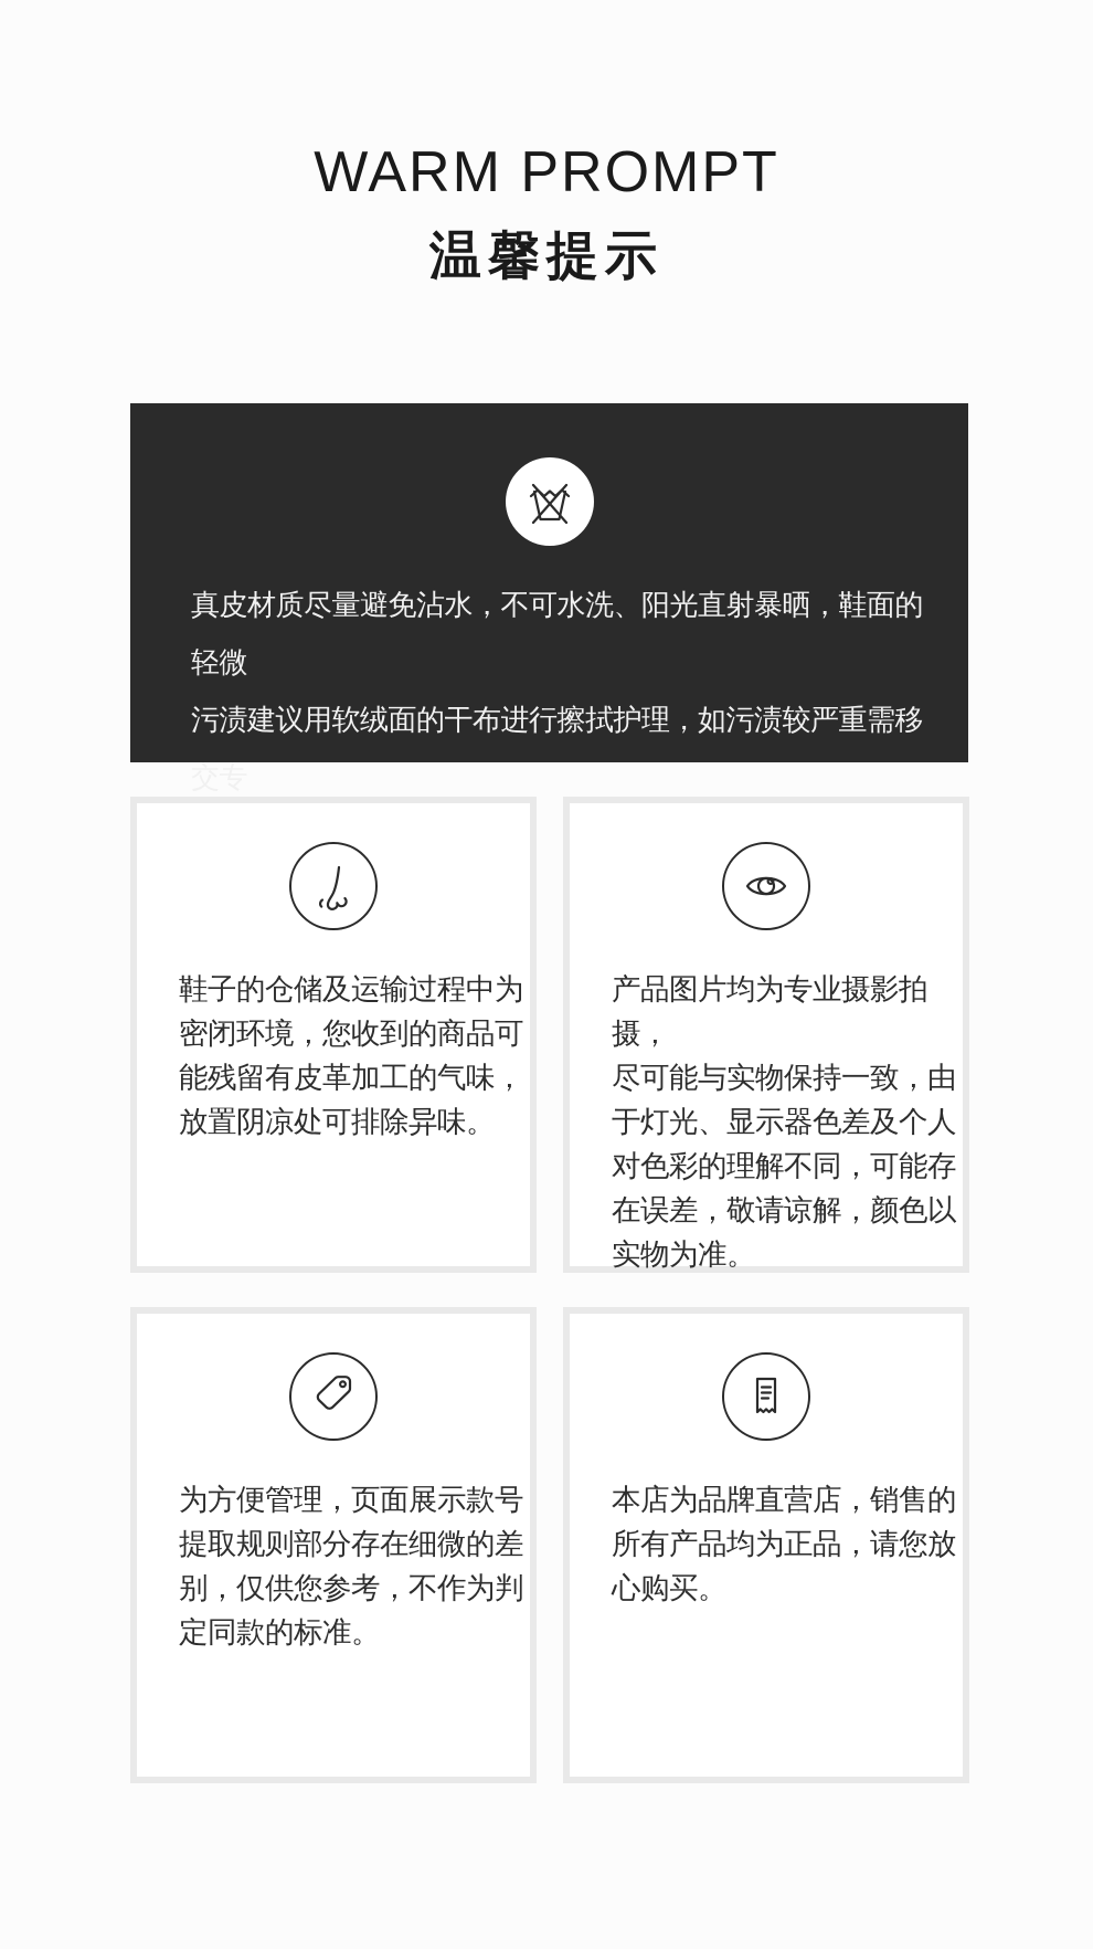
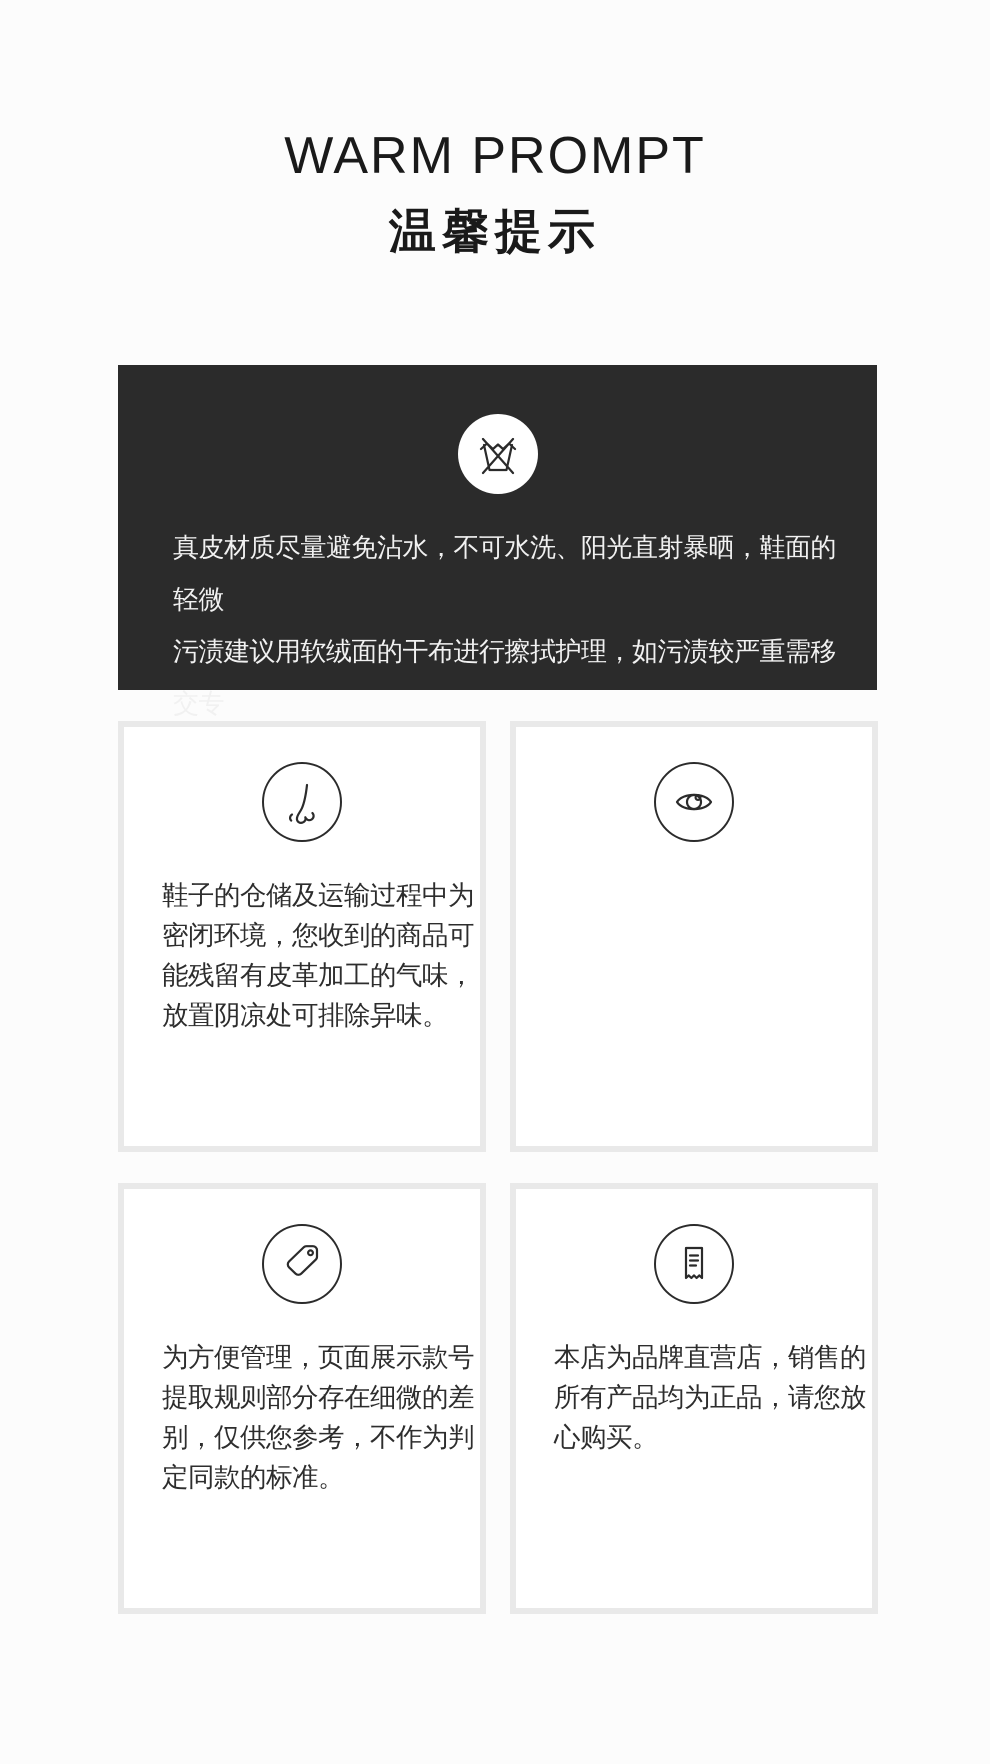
  WARM PROMPT
  温馨提示
  真皮材质尽量避免沾水，不可水洗、阳光直射暴晒，鞋面的轻微
  污渍建议用软绒面的干布进行擦拭护理，如污渍较严重需移交专
  鞋子的仓储及运输过程中为
  密闭环境，您收到的商品可
  能残留有皮革加工的气味，
  放置阴凉处可排除异味。
- 产品图片均为专业摄影拍摄，
- 尽可能与实物保持一致，由
- 于灯光、显示器色差及个人
- 对色彩的理解不同，可能存
- 在误差，敬请谅解，颜色以
- 实物为准。
  为方便管理，页面展示款号
  提取规则部分存在细微的差
  别，仅供您参考，不作为判
  定同款的标准。
  本店为品牌直营店，销售的
  所有产品均为正品，请您放
  心购买。
